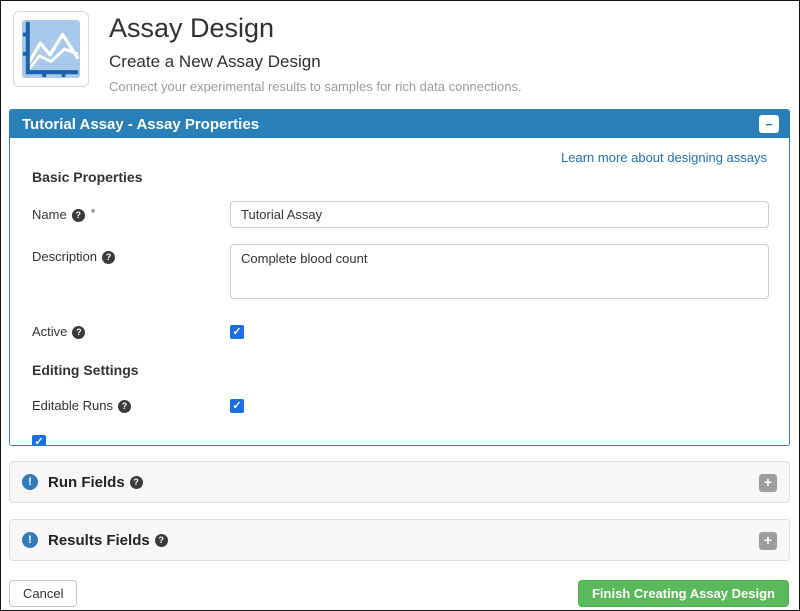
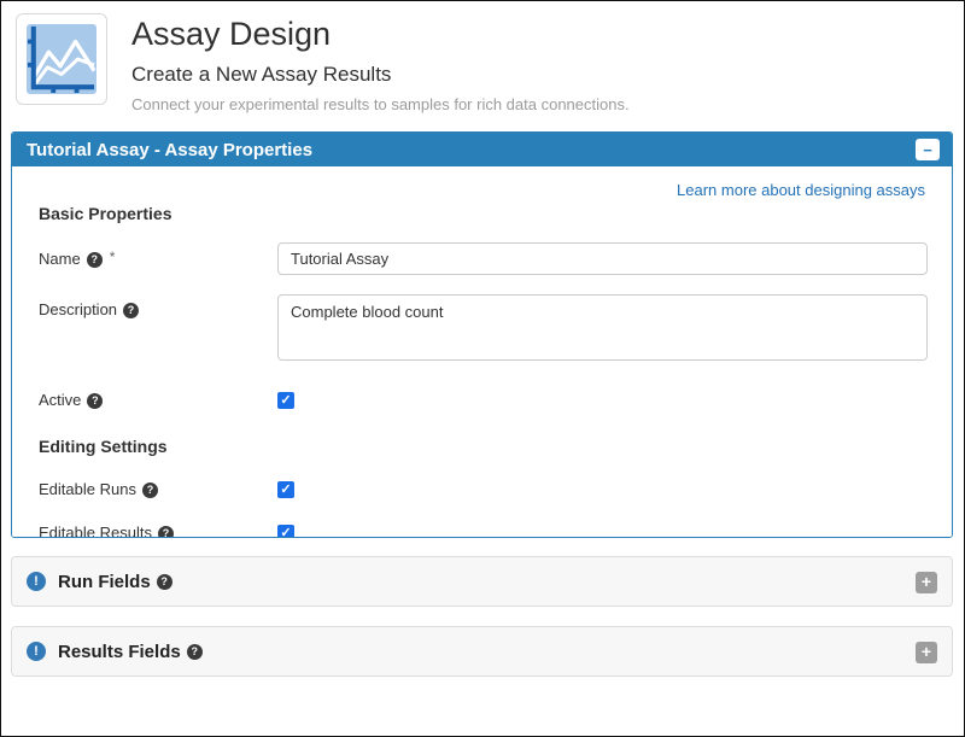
  Assay Design
- Create a New Assay Design
+ Create a New Assay Results
  Connect your experimental results to samples for rich data connections.
  Tutorial Assay - Assay Properties
  −
  Learn more about designing assays
  Basic Properties
  Name ? *
  Tutorial Assay
  Description ?
  Complete blood count
  Active ?
  ✓
  Editing Settings
  Editable Runs ?
  ✓
+ Editable Results ?
  ✓
  !
  Run Fields
  ?
  +
  !
  Results Fields
  ?
  +
- Cancel
- Finish Creating Assay Design
